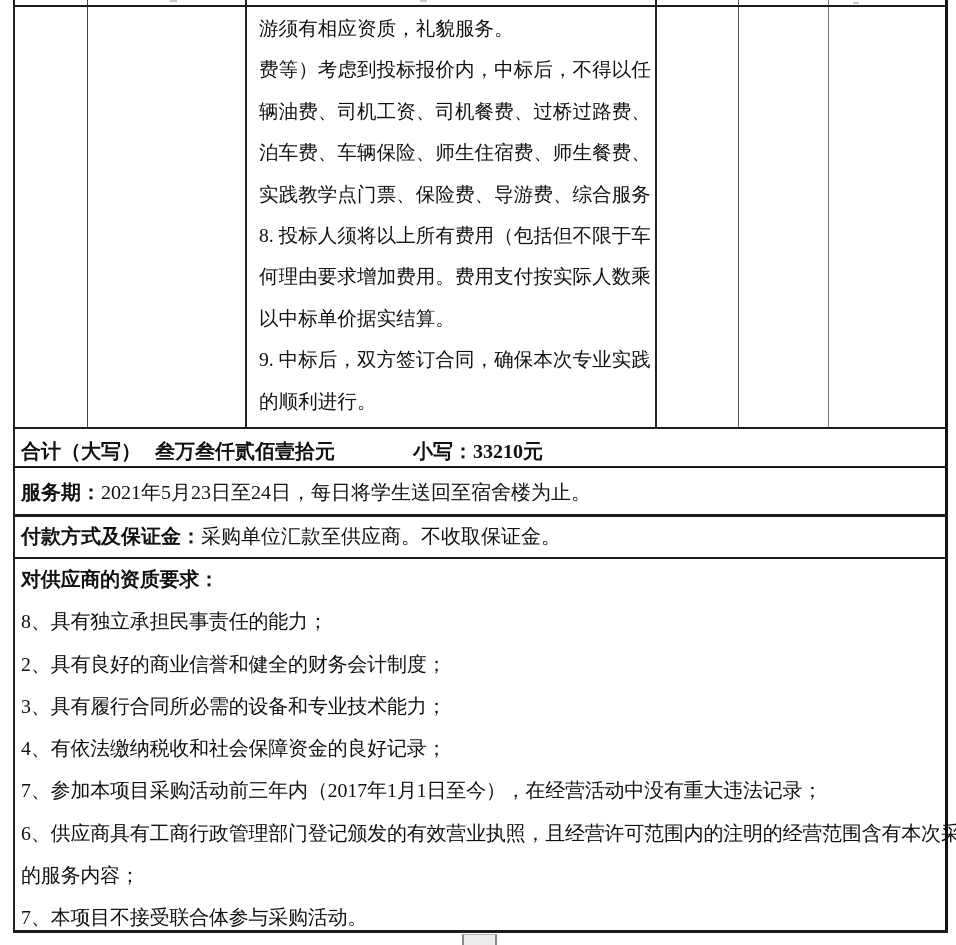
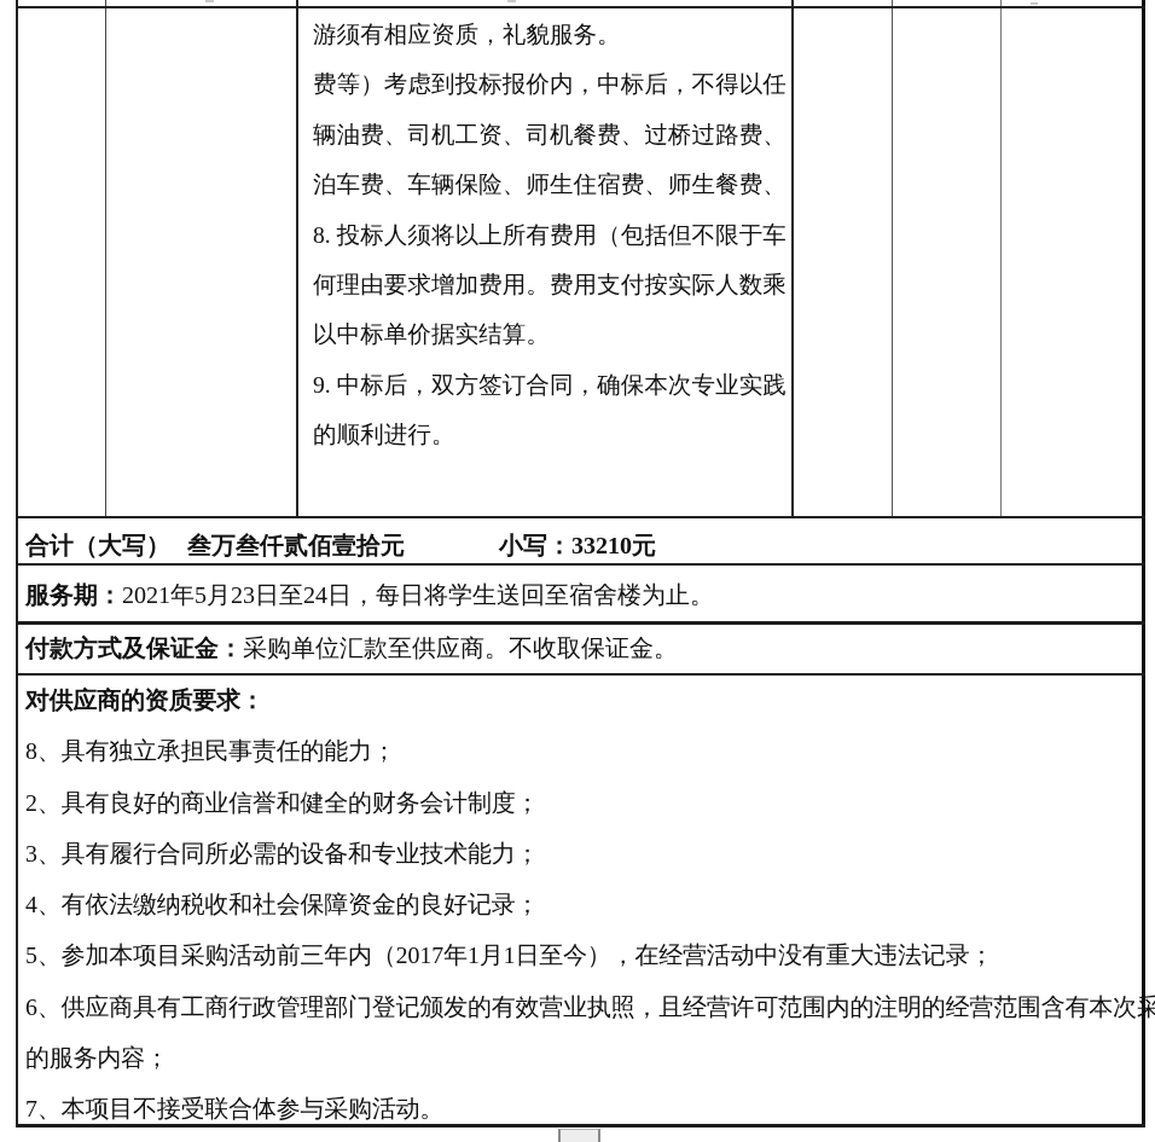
  游须有相应资质，礼貌服务。
  费等）考虑到投标报价内，中标后，不得以任
  辆油费、司机工资、司机餐费、过桥过路费、
  泊车费、车辆保险、师生住宿费、师生餐费、
- 实践教学点门票、保险费、导游费、综合服务
  8. 投标人须将以上所有费用（包括但不限于车
  何理由要求增加费用。费用支付按实际人数乘
  以中标单价据实结算。
  9. 中标后，双方签订合同，确保本次专业实践
  的顺利进行。
  合计（大写） 叁万叁仟贰佰壹拾元
  小写：33210元
  服务期：2021年5月23日至24日，每日将学生送回至宿舍楼为止。
  付款方式及保证金：采购单位汇款至供应商。不收取保证金。
  对供应商的资质要求：
  8、具有独立承担民事责任的能力；
  2、具有良好的商业信誉和健全的财务会计制度；
  3、具有履行合同所必需的设备和专业技术能力；
  4、有依法缴纳税收和社会保障资金的良好记录；
- 7、参加本项目采购活动前三年内（2017年1月1日至今），在经营活动中没有重大违法记录；
+ 5、参加本项目采购活动前三年内（2017年1月1日至今），在经营活动中没有重大违法记录；
  6、供应商具有工商行政管理部门登记颁发的有效营业执照，且经营许可范围内的注明的经营范围含有本次采
  的服务内容；
  7、本项目不接受联合体参与采购活动。
